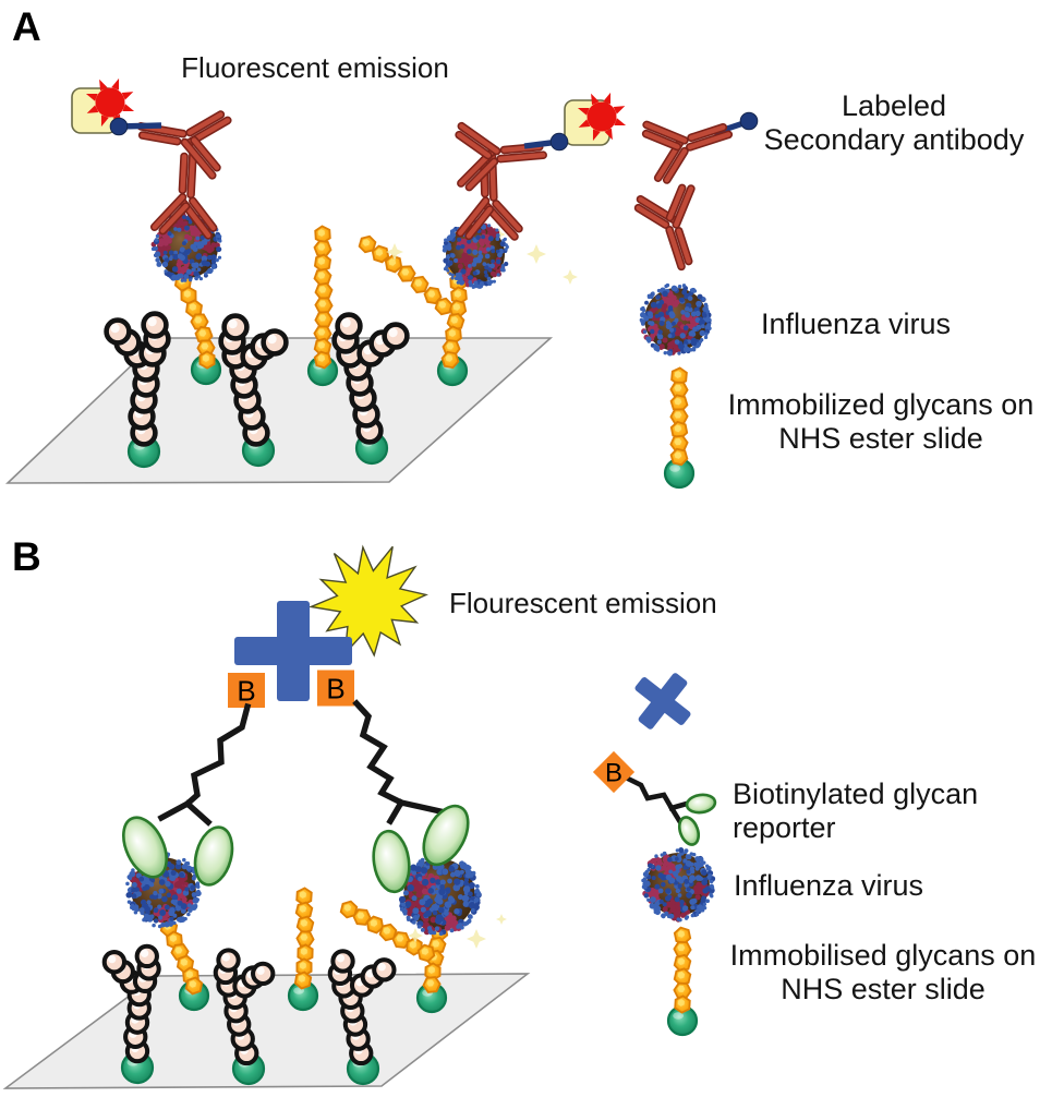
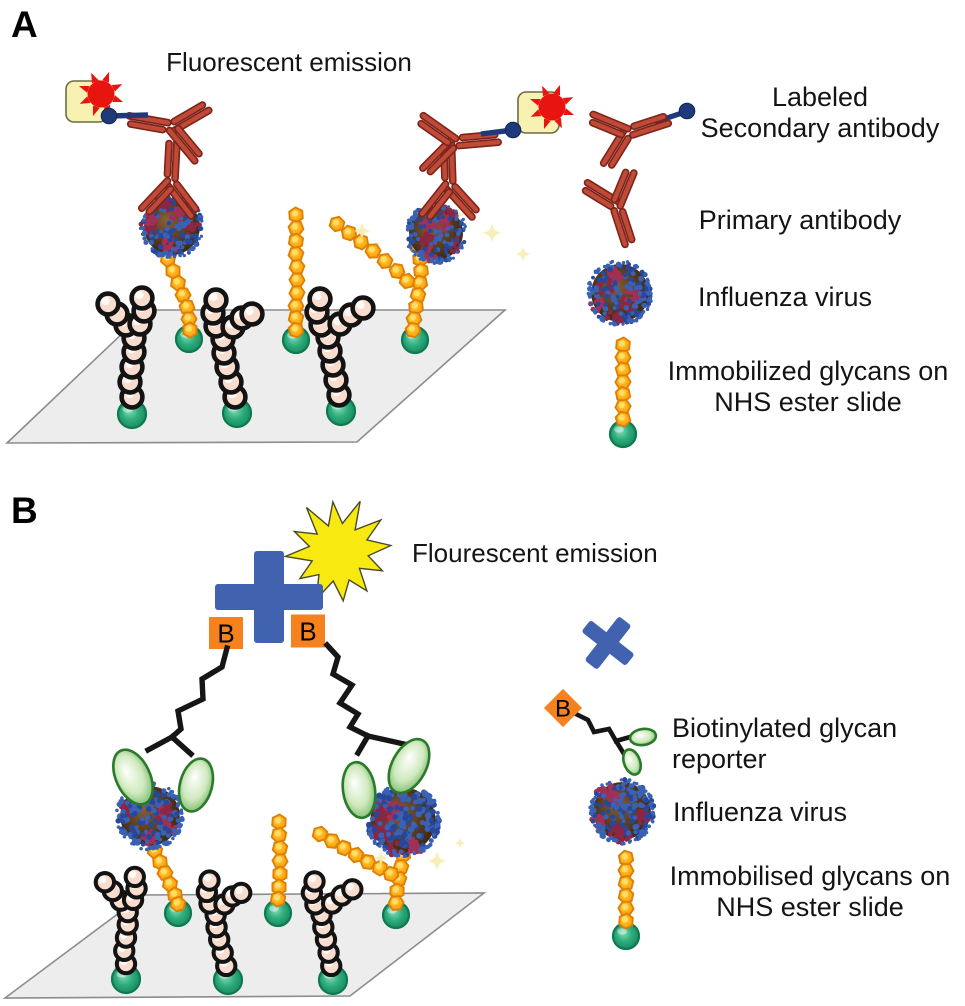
  B
  B
  B
  A
  Fluorescent emission
  Labeled
  Secondary antibody
+ Primary antibody
  Influenza virus
  Immobilized glycans on
  NHS ester slide
  B
  Flourescent emission
  Biotinylated glycan
  reporter
  Influenza virus
  Immobilised glycans on
  NHS ester slide
